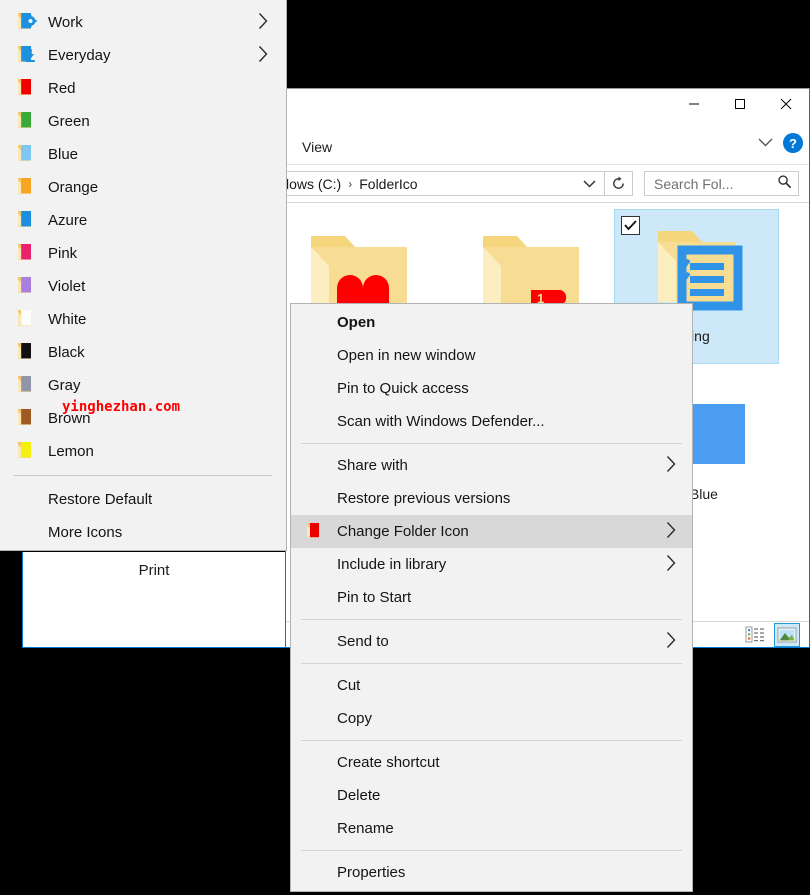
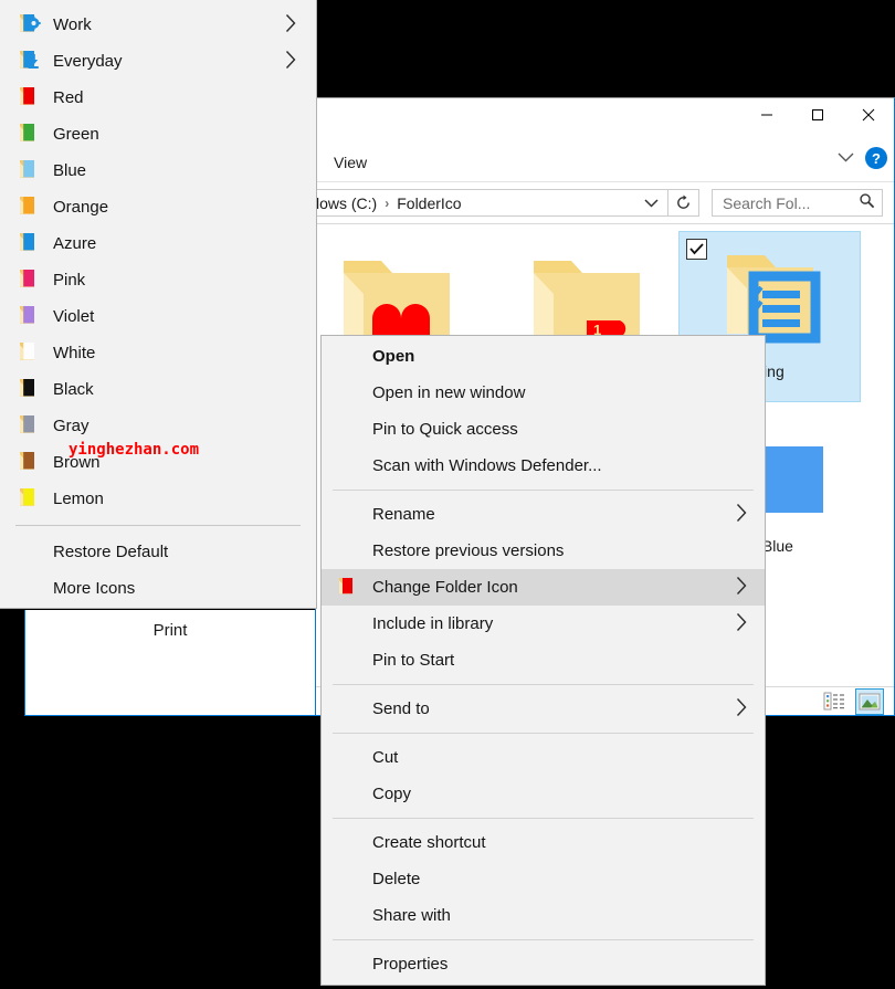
  View
  ?
  lows (C:)
  ›
  FolderIco
  Search Fol...
  1
  Print
  Open
  Open in new window
  Pin to Quick access
  Scan with Windows Defender...
- Share with
+ Rename
  Restore previous versions
  Change Folder Icon
  Include in library
  Pin to Start
  Send to
  Cut
  Copy
  Create shortcut
  Delete
- Rename
+ Share with
  Properties
  Work
  Everyday
  Red
  Green
  Blue
  Orange
  Azure
  Pink
  Violet
  White
  Black
  Gray
  Brown
  Lemon
  Restore Default
  More Icons
  yinghezhan.com
